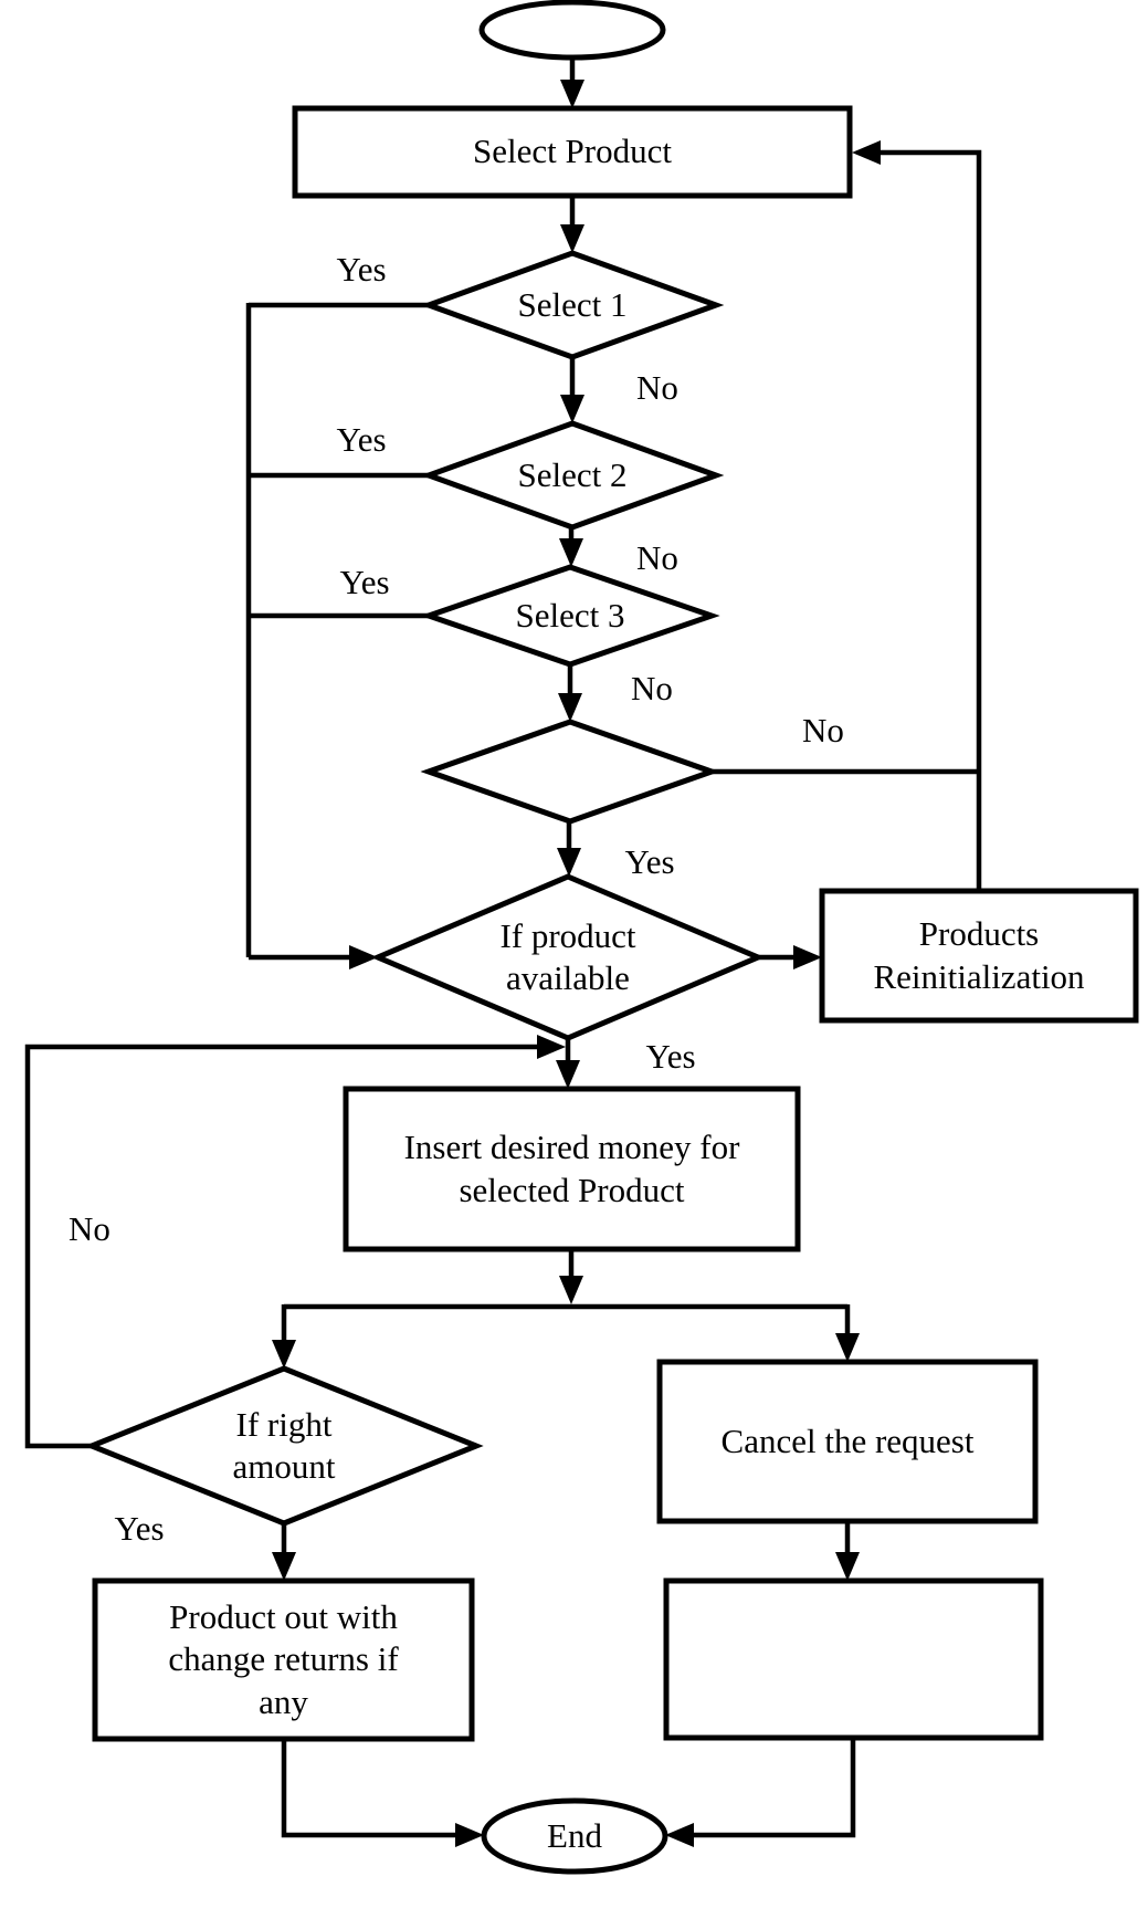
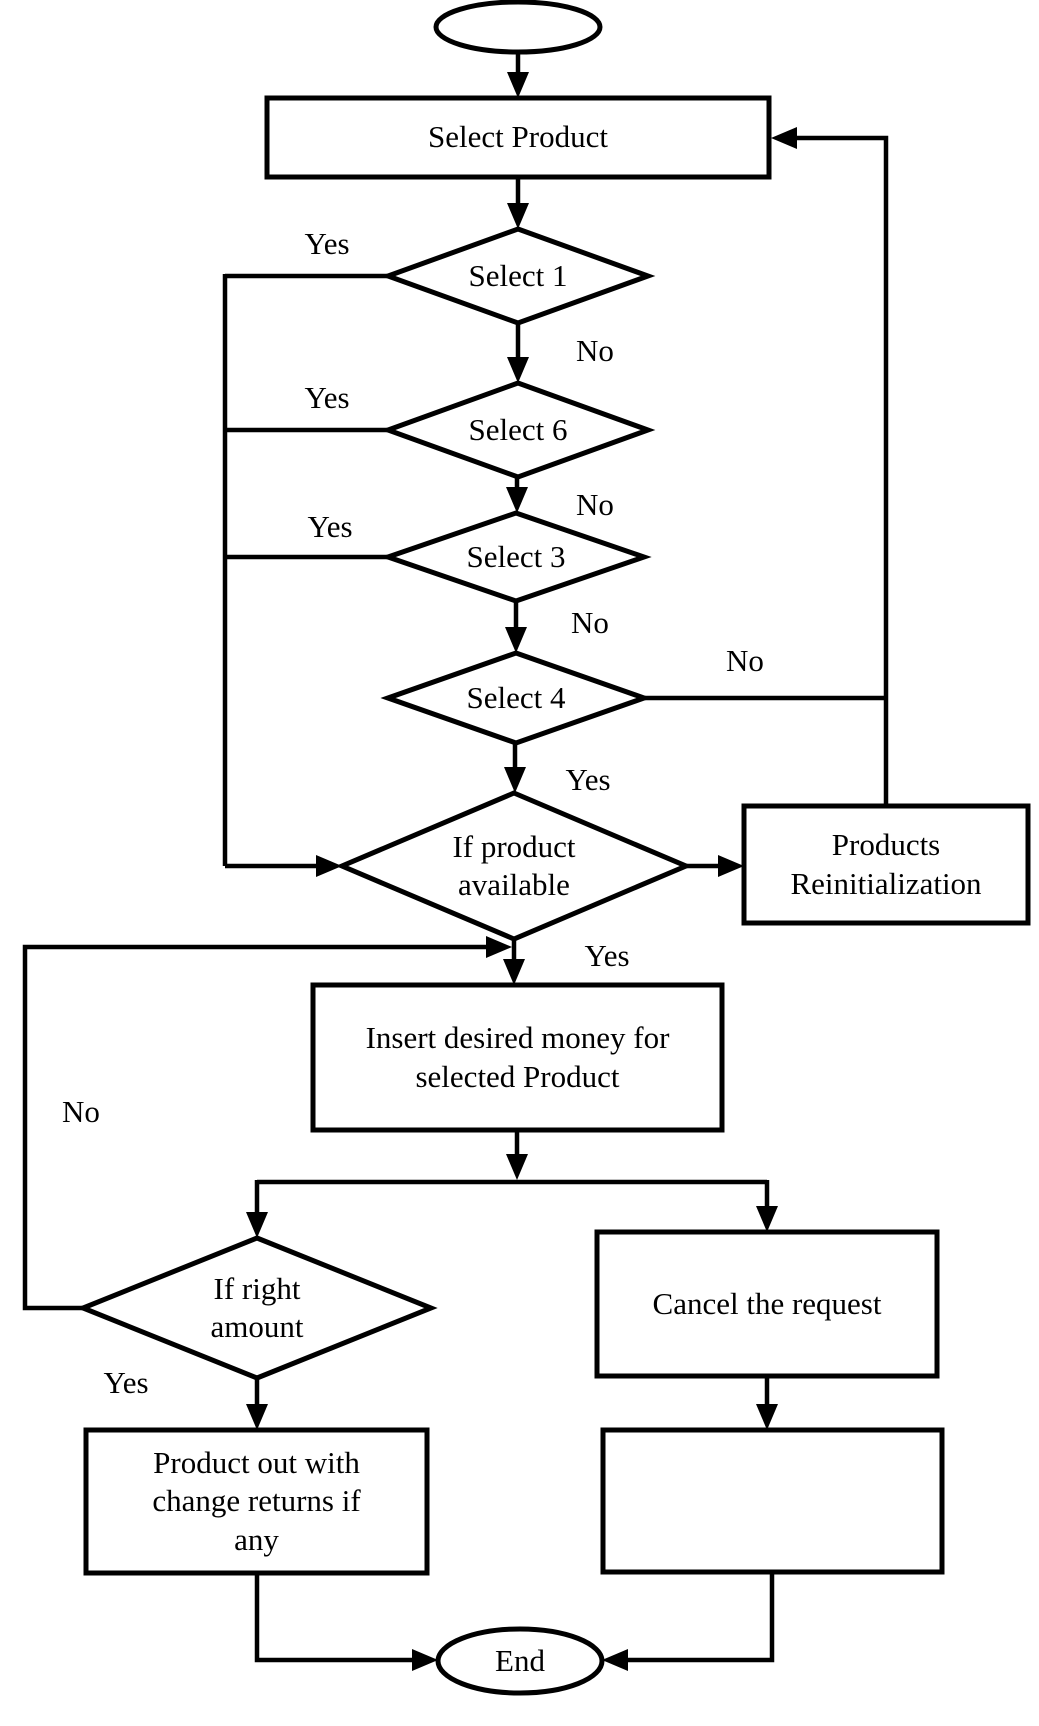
  Select Product
  Select 1
- Select 2
+ Select 6
  Select 3
+ Select 4
  If product
  available
  Products
  Reinitialization
  Insert desired money for
  selected Product
  If right
  amount
  Product out with
  change returns if
  any
  Cancel the request
  End
  Yes
  No
  Yes
  No
  Yes
  No
  No
  Yes
  Yes
  No
  Yes
